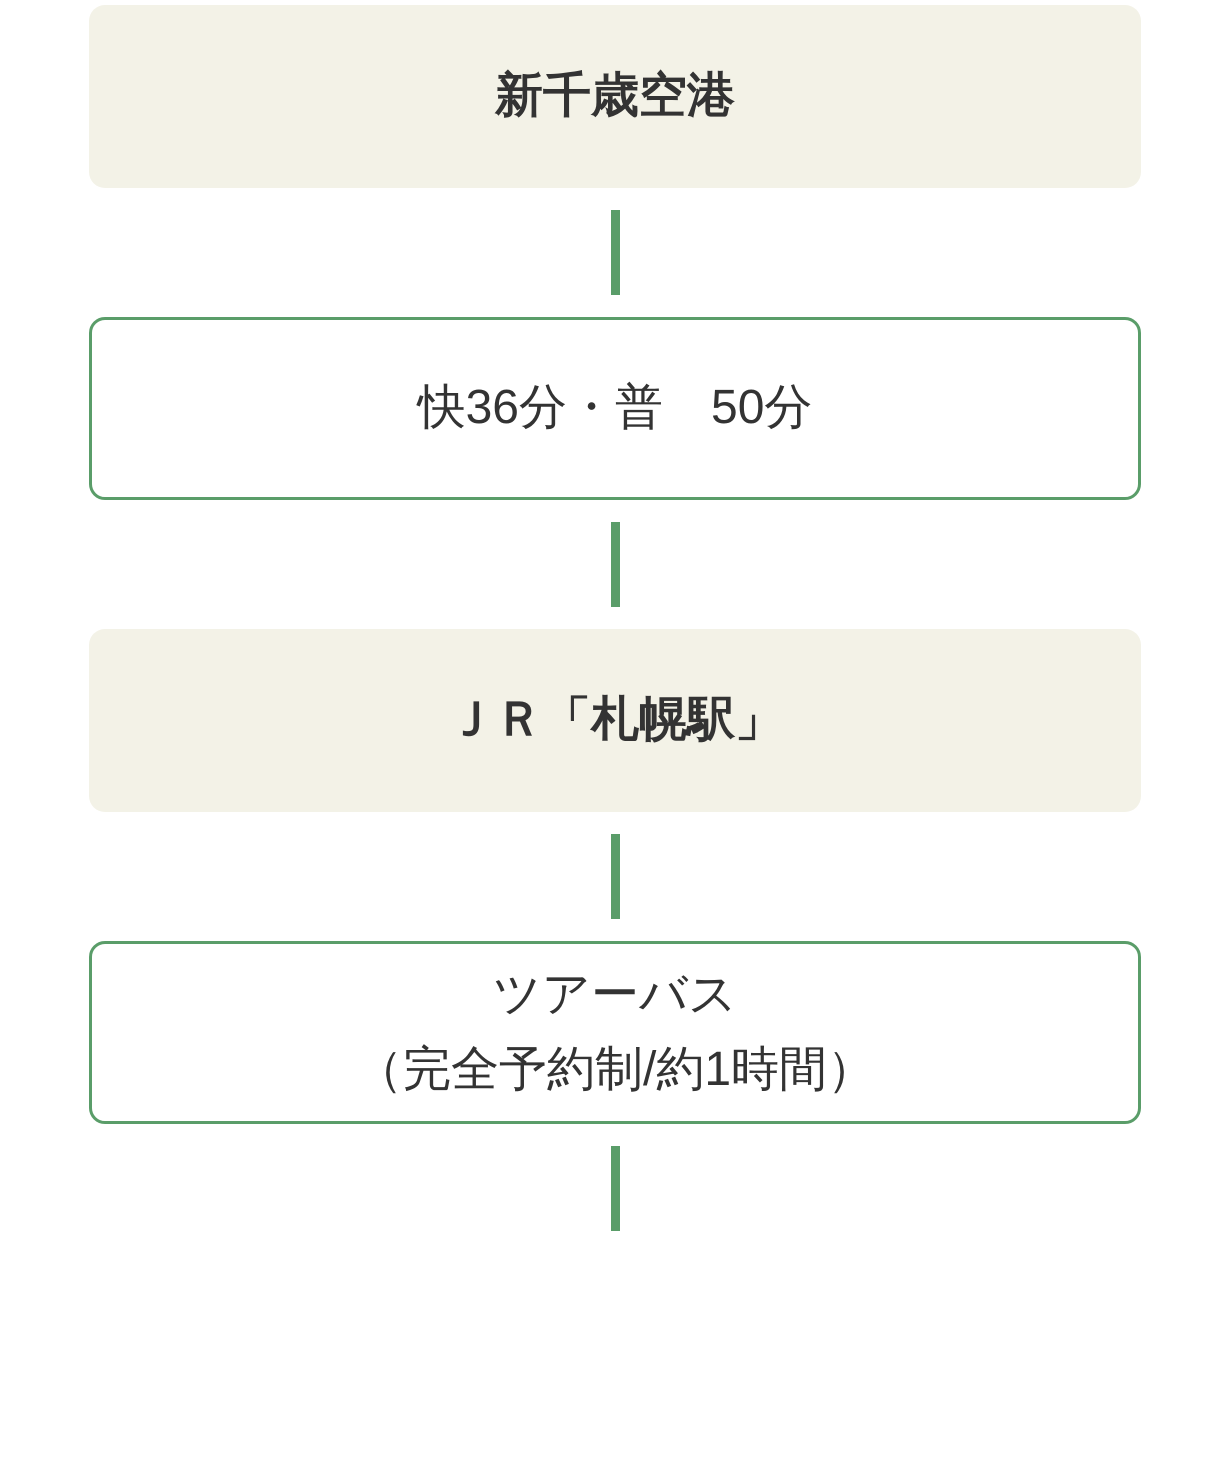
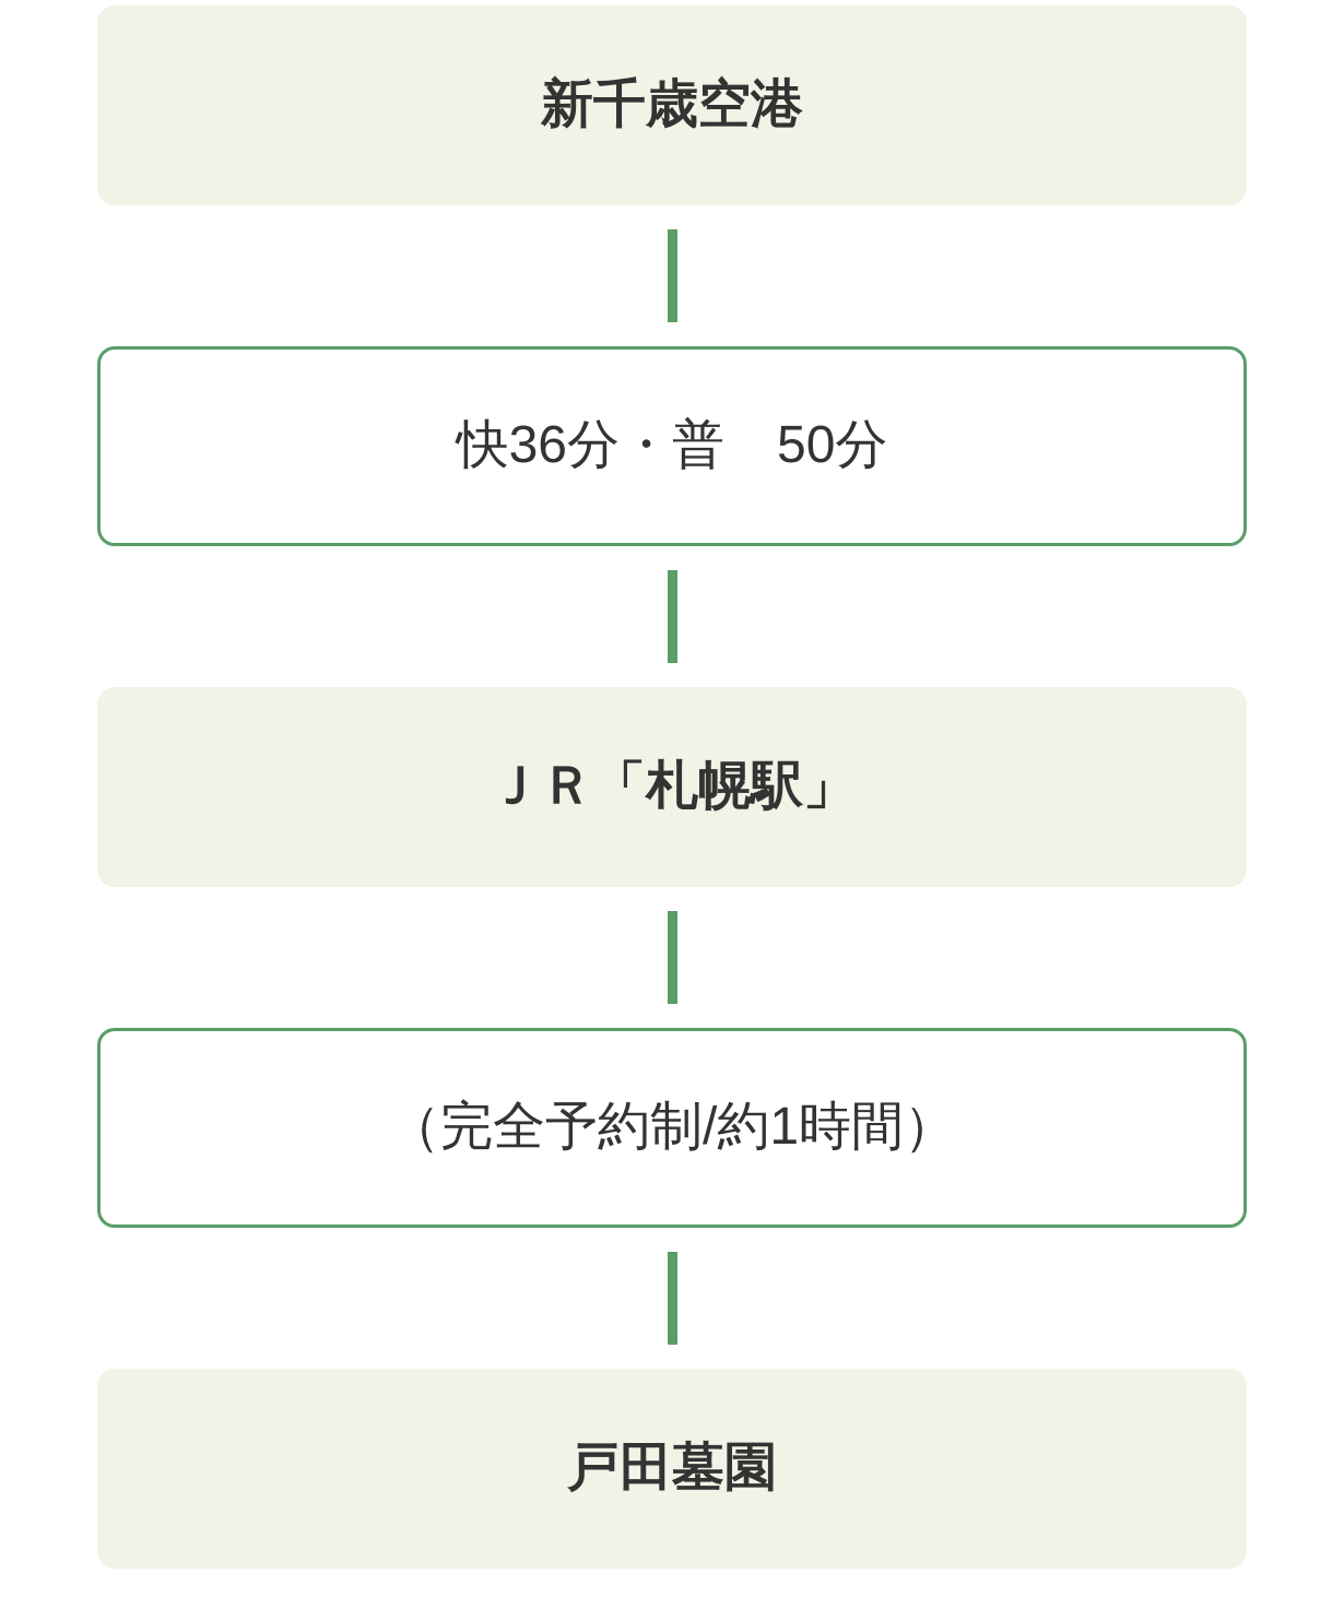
  新千歳空港
  快36分・普 50分
  ＪＲ「札幌駅」
- ツアーバス
  （完全予約制/約1時間）
+ 戸田墓園
